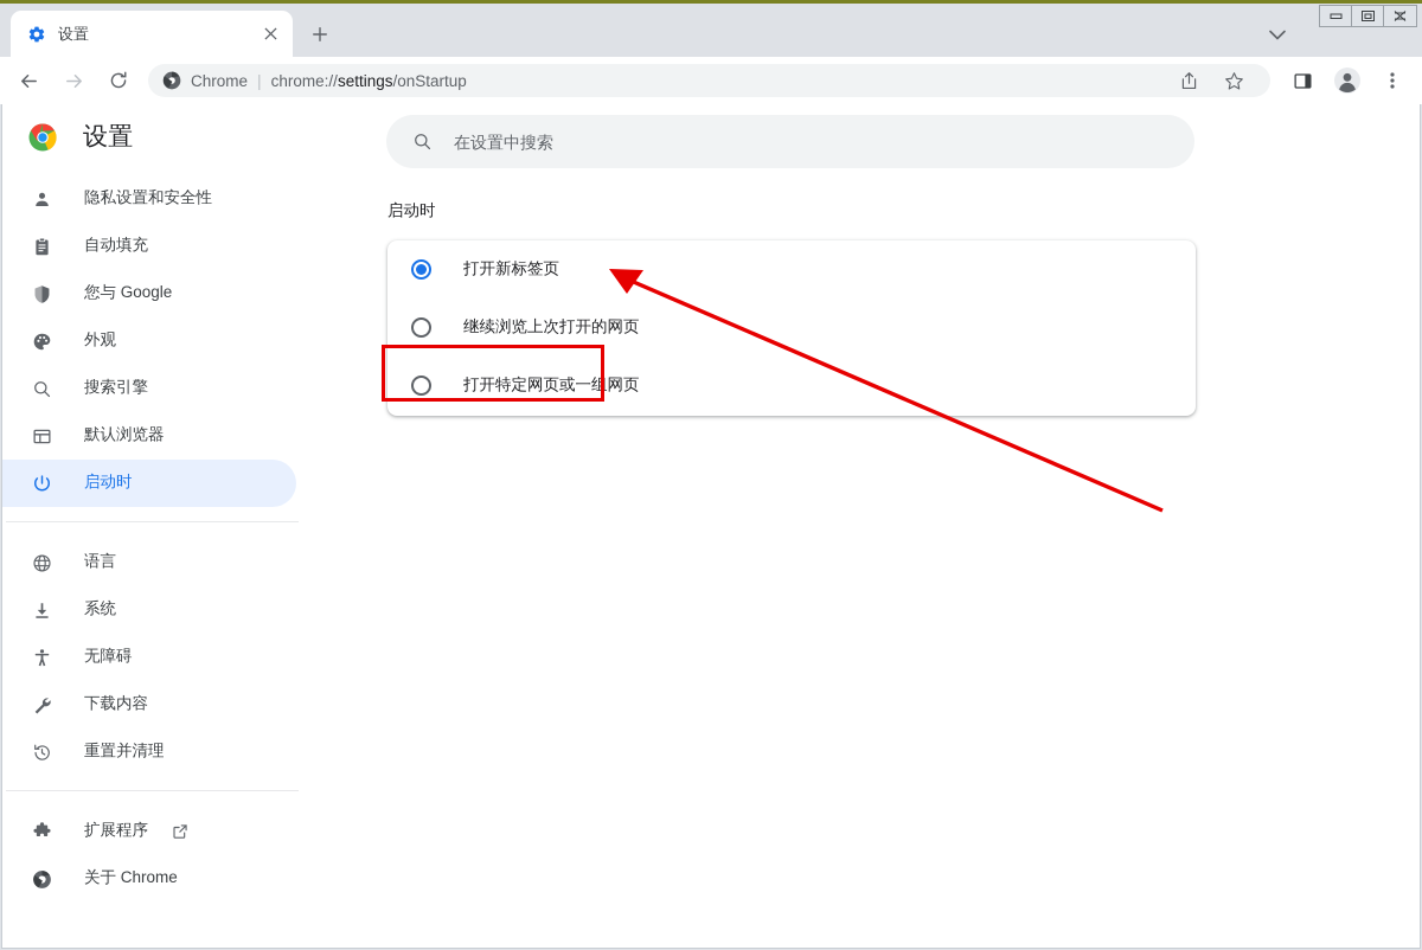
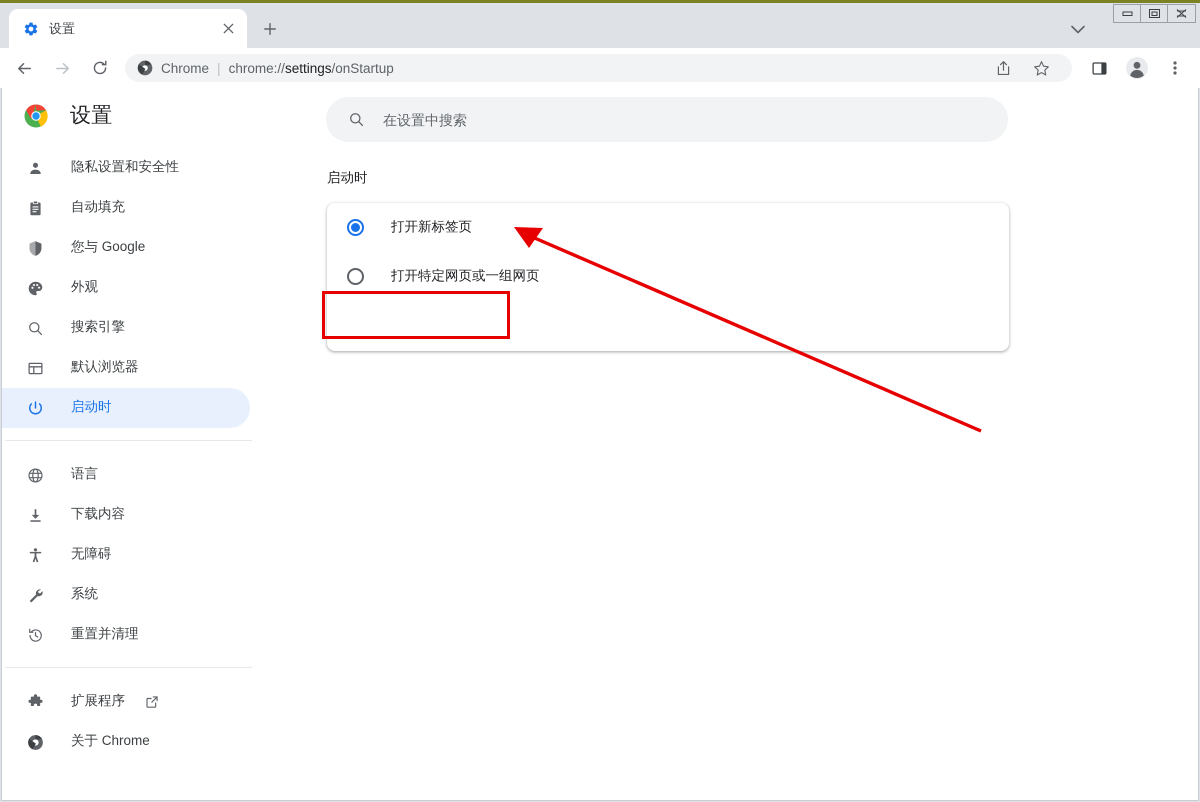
  设置
  Chrome
  |
  chrome://settings/onStartup
  设置
  隐私设置和安全性
  自动填充
  您与 Google
  外观
  搜索引擎
  默认浏览器
  启动时
  语言
- 系统
+ 下载内容
  无障碍
- 下载内容
+ 系统
  重置并清理
  扩展程序
  关于 Chrome
  在设置中搜索
  启动时
  打开新标签页
- 继续浏览上次打开的网页
  打开特定网页或一组网页
